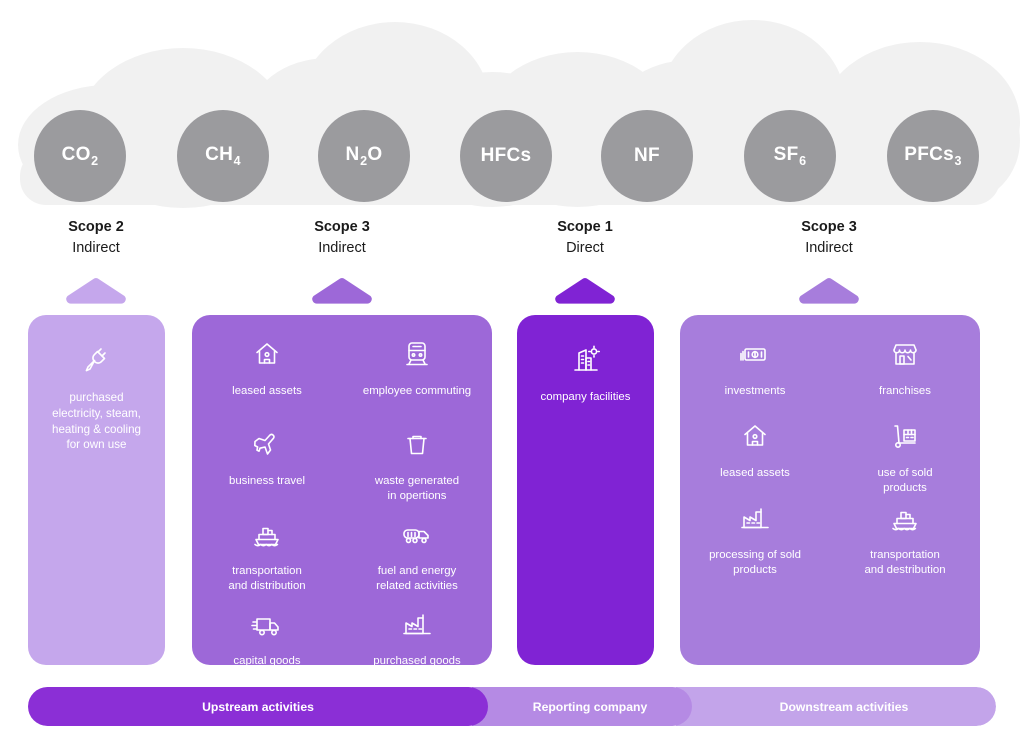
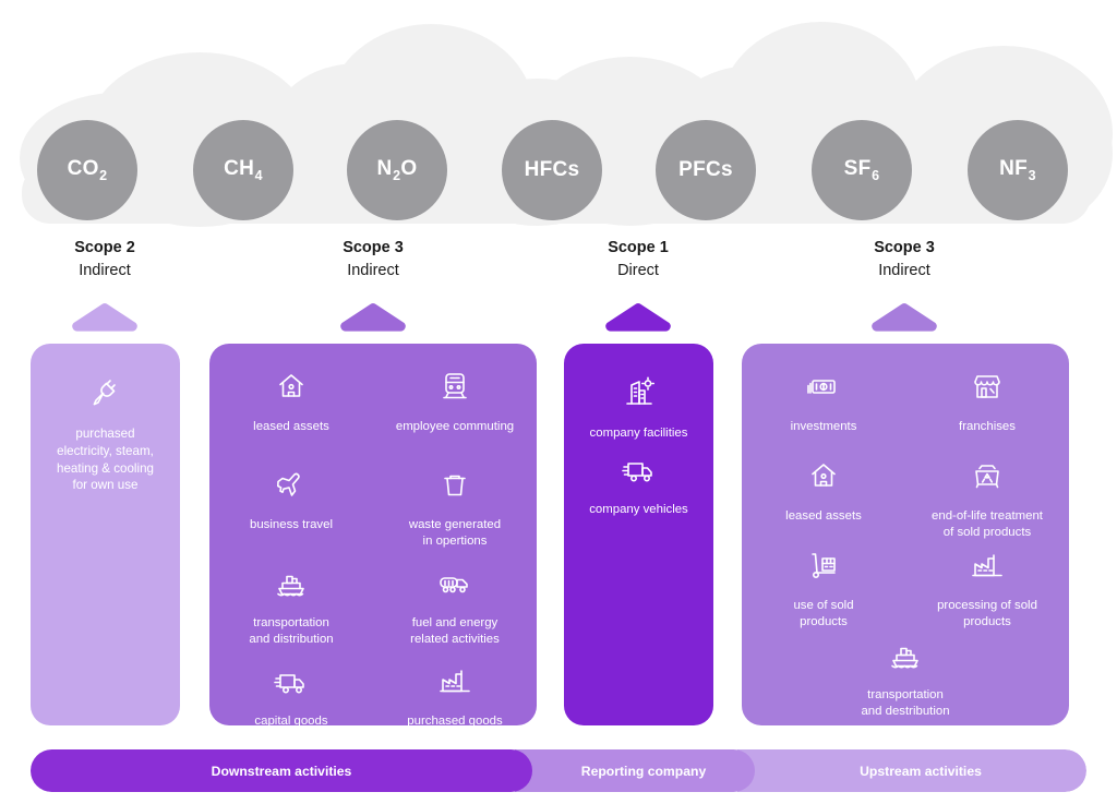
  CO2
  CH4
  N2O
  HFCs
- NF
+ PFCs
  SF6
- PFCs3
+ NF3
  Scope 2
  Indirect
  Scope 3
  Indirect
  Scope 1
  Direct
  Scope 3
  Indirect
  purchased
  electricity, steam,
  heating & cooling
  for own use
  leased assets
  employee commuting
  business travel
  waste generated
  in opertions
  transportation
  and distribution
  fuel and energy
  related activities
  capital goods
  purchased goods
  company facilities
+ company vehicles
  investments
  franchises
  leased assets
+ end-of-life treatment
+ of sold products
  use of sold
  products
  processing of sold
  products
  transportation
  and destribution
- Upstream activities
+ Downstream activities
  Reporting company
- Downstream activities
+ Upstream activities
